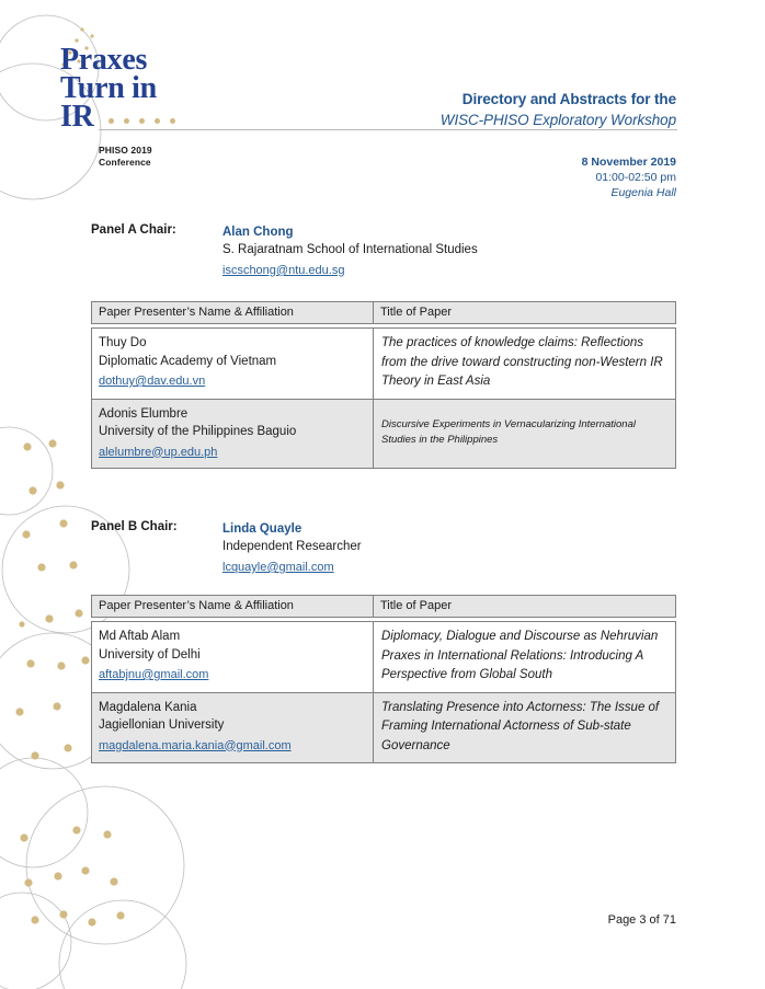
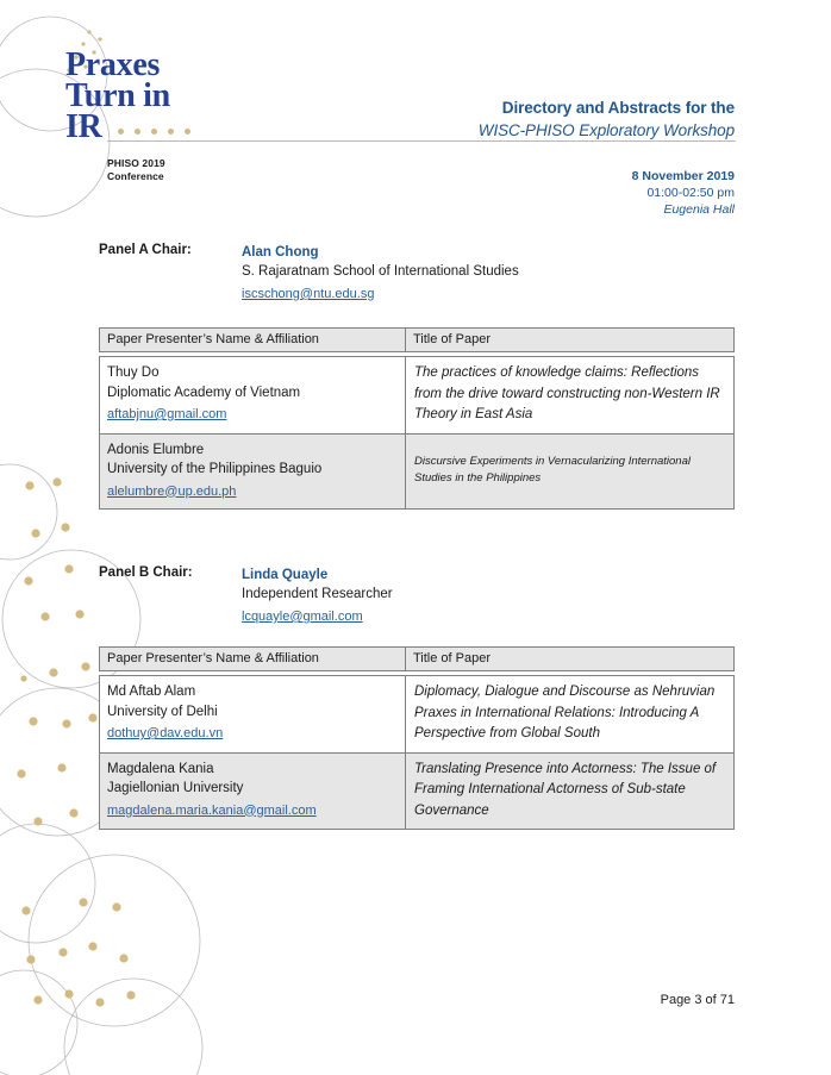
  Praxes
  Turn in
  IR
  PHISO 2019
  Conference
  Directory and Abstracts for the
  WISC-PHISO Exploratory Workshop
  8 November 2019
  01:00-02:50 pm
  Eugenia Hall
  Panel A Chair:
  Alan Chong
  S. Rajaratnam School of International Studies
  iscschong@ntu.edu.sg
  Paper Presenter’s Name & Affiliation
  Title of Paper
  Thuy Do
  Diplomatic Academy of Vietnam
- dothuy@dav.edu.vn
+ aftabjnu@gmail.com
  The practices of knowledge claims: Reflections from the drive toward constructing non-Western IR Theory in East Asia
  Adonis Elumbre
  University of the Philippines Baguio
  alelumbre@up.edu.ph
  Discursive Experiments in Vernacularizing International Studies in the Philippines
  Panel B Chair:
  Linda Quayle
  Independent Researcher
  lcquayle@gmail.com
  Paper Presenter’s Name & Affiliation
  Title of Paper
  Md Aftab Alam
  University of Delhi
- aftabjnu@gmail.com
+ dothuy@dav.edu.vn
  Diplomacy, Dialogue and Discourse as Nehruvian Praxes in International Relations: Introducing A Perspective from Global South
  Magdalena Kania
  Jagiellonian University
  magdalena.maria.kania@gmail.com
  Translating Presence into Actorness: The Issue of Framing International Actorness of Sub-state Governance
  Page 3 of 71
